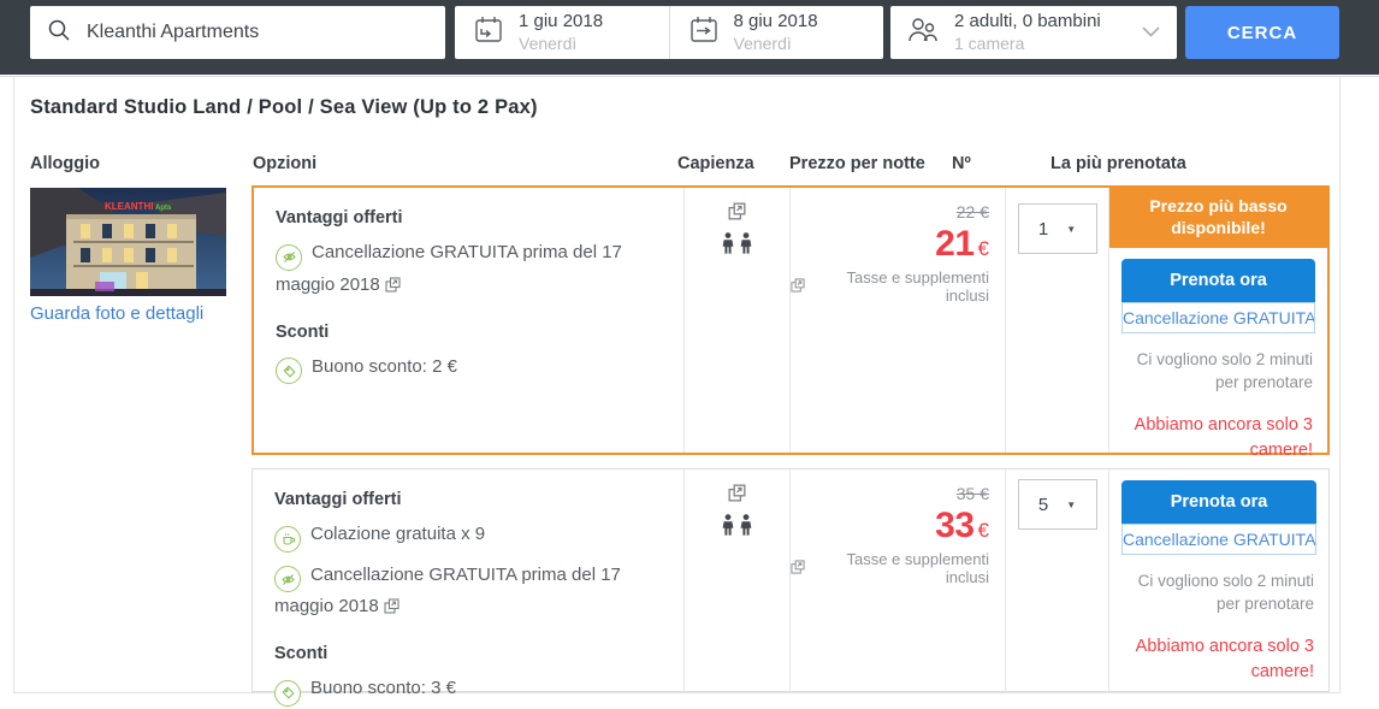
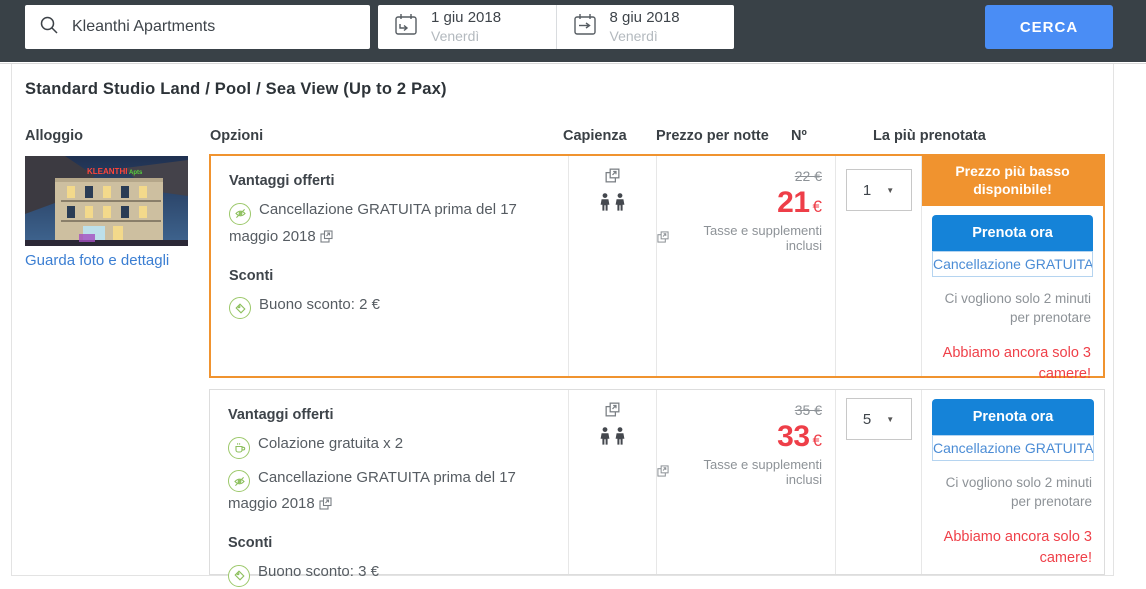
  Kleanthi Apartments
  1 giu 2018
  Venerdì
  8 giu 2018
  Venerdì
- 2 adulti, 0 bambini
- 1 camera
  CERCA
  Standard Studio Land / Pool / Sea View (Up to 2 Pax)
  Alloggio
  Opzioni
  Capienza
  Prezzo per notte
  Nº
  La più prenotata
  KLEANTHI
  Guarda foto e dettagli
  Vantaggi offerti
  Cancellazione GRATUITA prima del 17 maggio 2018
  Sconti
  Buono sconto: 2 €
  22 €
  21 €
  Tasse e supplementi inclusi
  1
  ▼
  Prezzo più basso disponibile!
  Prenota ora
  Cancellazione GRATUITA
  Ci vogliono solo 2 minuti per prenotare
  Abbiamo ancora solo 3 camere!
  Vantaggi offerti
- Colazione gratuita x 9
+ Colazione gratuita x 2
  Cancellazione GRATUITA prima del 17 maggio 2018
  Sconti
  Buono sconto: 3 €
  35 €
  33 €
  Tasse e supplementi inclusi
  5
  ▼
  Prenota ora
  Cancellazione GRATUITA
  Ci vogliono solo 2 minuti per prenotare
  Abbiamo ancora solo 3 camere!
